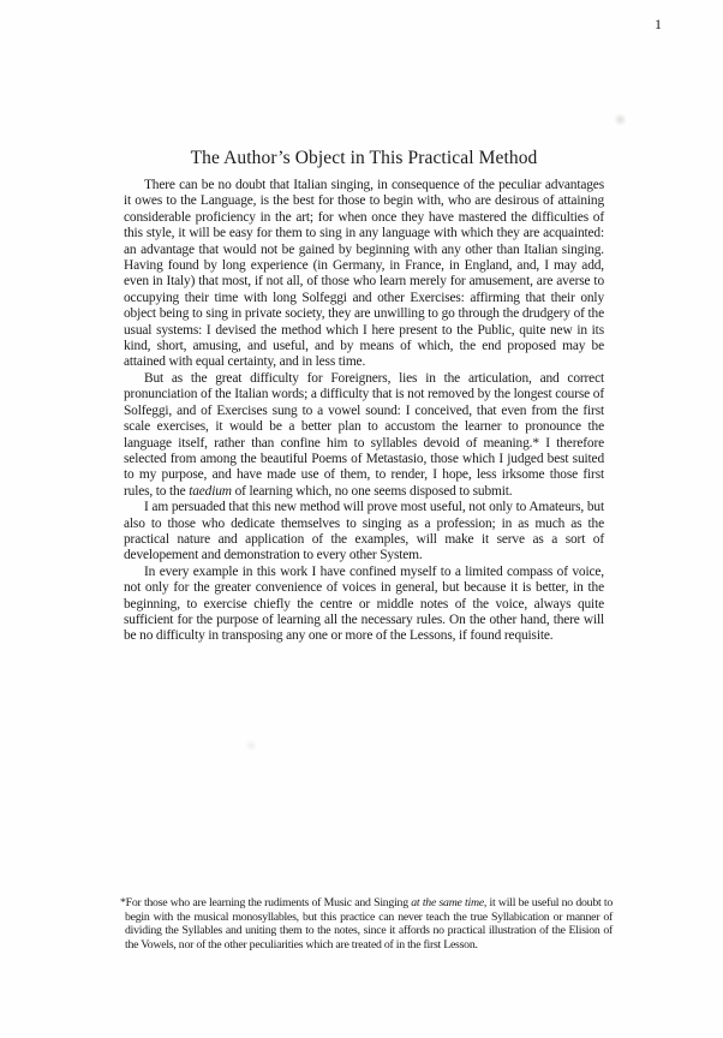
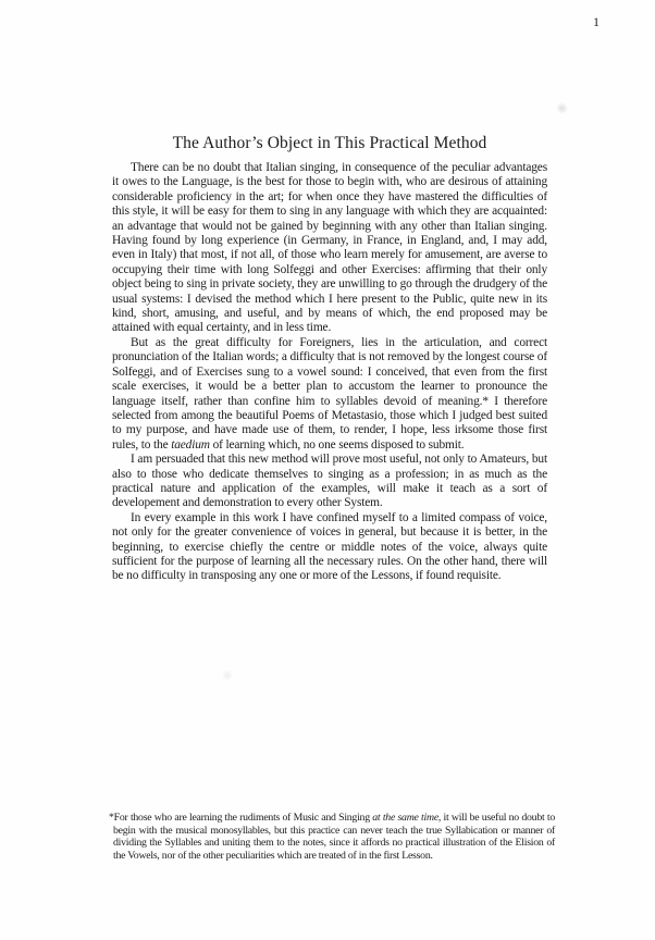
  1
  The Author’s Object in This Practical Method
  There can be no doubt that Italian singing, in consequence of the peculiar advantages it owes to the Language, is the best for those to begin with, who are desirous of attaining considerable proficiency in the art; for when once they have mastered the difficulties of this style, it will be easy for them to sing in any language with which they are acquainted: an advantage that would not be gained by beginning with any other than Italian singing. Having found by long experience (in Germany, in France, in England, and, I may add, even in Italy) that most, if not all, of those who learn merely for amusement, are averse to occupying their time with long Solfeggi and other Exercises: affirming that their only object being to sing in private society, they are unwilling to go through the drudgery of the usual systems: I devised the method which I here present to the Public, quite new in its kind, short, amusing, and useful, and by means of which, the end proposed may be attained with equal certainty, and in less time.
  But as the great difficulty for Foreigners, lies in the articulation, and correct pronunciation of the Italian words; a difficulty that is not removed by the longest course of Solfeggi, and of Exercises sung to a vowel sound: I conceived, that even from the first scale exercises, it would be a better plan to accustom the learner to pronounce the language itself, rather than confine him to syllables devoid of meaning.* I therefore selected from among the beautiful Poems of Metastasio, those which I judged best suited to my purpose, and have made use of them, to render, I hope, less irksome those first rules, to the taedium of learning which, no one seems disposed to submit.
- I am persuaded that this new method will prove most useful, not only to Amateurs, but also to those who dedicate themselves to singing as a profession; in as much as the practical nature and application of the examples, will make it serve as a sort of developement and demonstration to every other System.
+ I am persuaded that this new method will prove most useful, not only to Amateurs, but also to those who dedicate themselves to singing as a profession; in as much as the practical nature and application of the examples, will make it teach as a sort of developement and demonstration to every other System.
  In every example in this work I have confined myself to a limited compass of voice, not only for the greater convenience of voices in general, but because it is better, in the beginning, to exercise chiefly the centre or middle notes of the voice, always quite sufficient for the purpose of learning all the necessary rules. On the other hand, there will be no difficulty in transposing any one or more of the Lessons, if found requisite.
  *For those who are learning the rudiments of Music and Singing at the same time, it will be useful no doubt to begin with the musical monosyllables, but this practice can never teach the true Syllabication or manner of dividing the Syllables and uniting them to the notes, since it affords no practical illustration of the Elision of the Vowels, nor of the other peculiarities which are treated of in the first Lesson.
